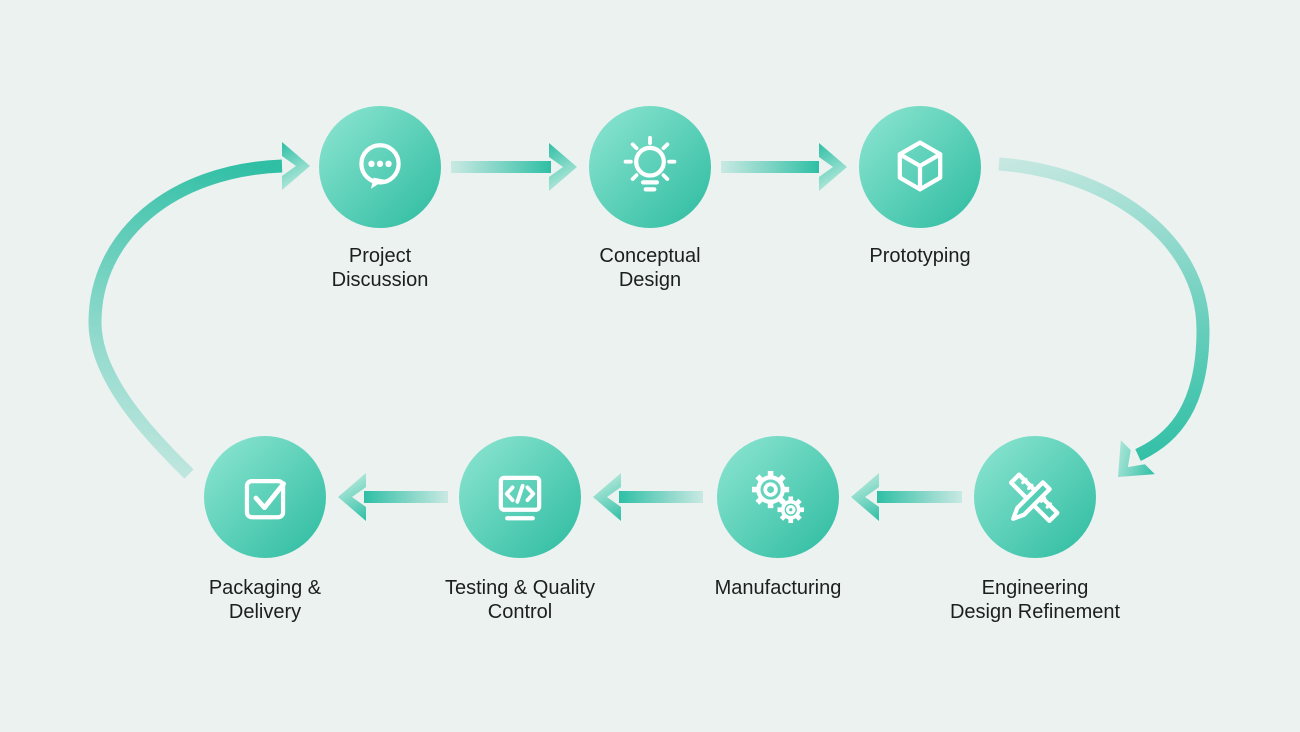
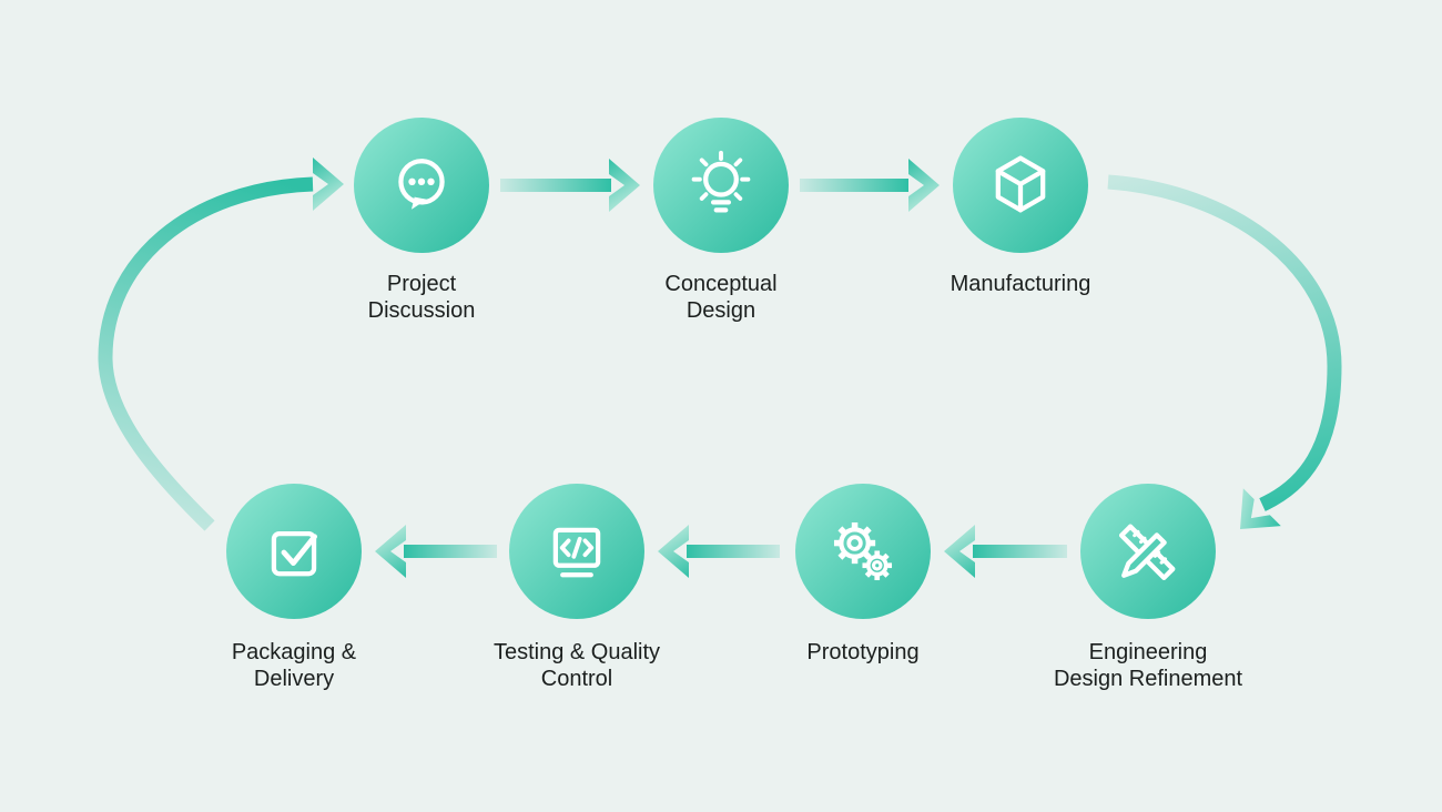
  Project
  Discussion
  Conceptual
  Design
- Prototyping
+ Manufacturing
  Engineering
  Design Refinement
- Manufacturing
+ Prototyping
  Testing & Quality
  Control
  Packaging &
  Delivery
